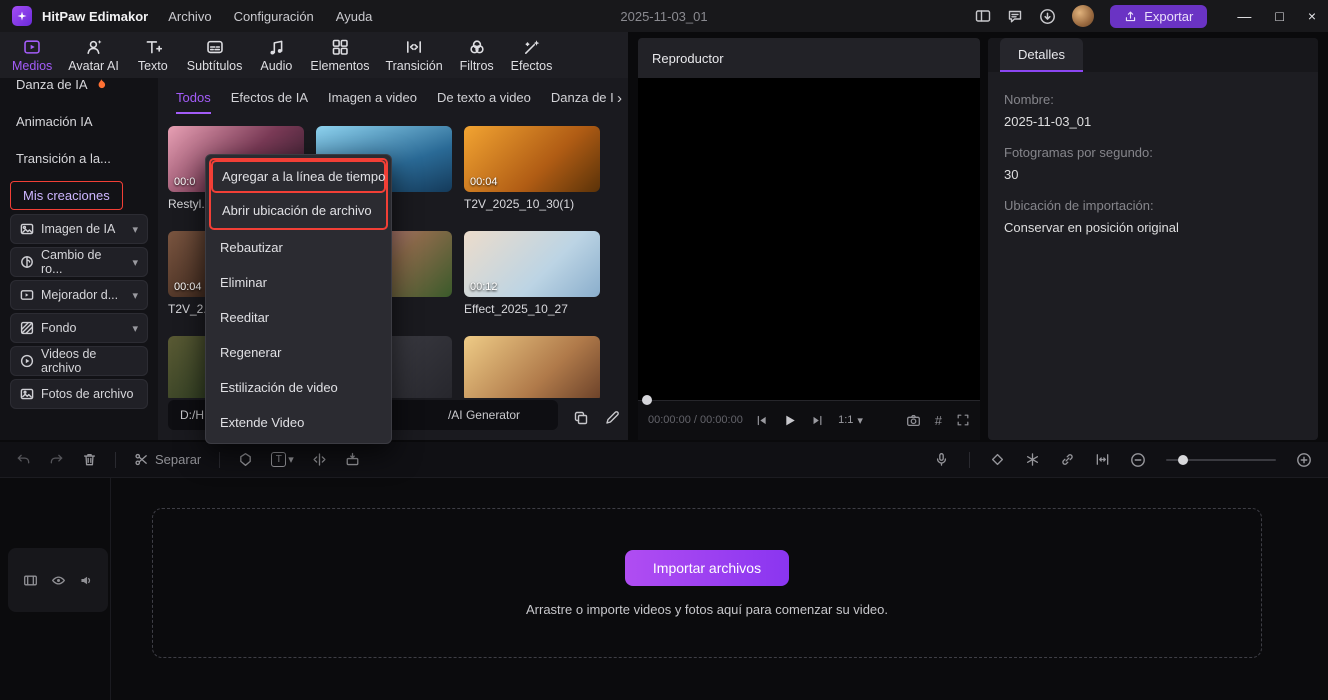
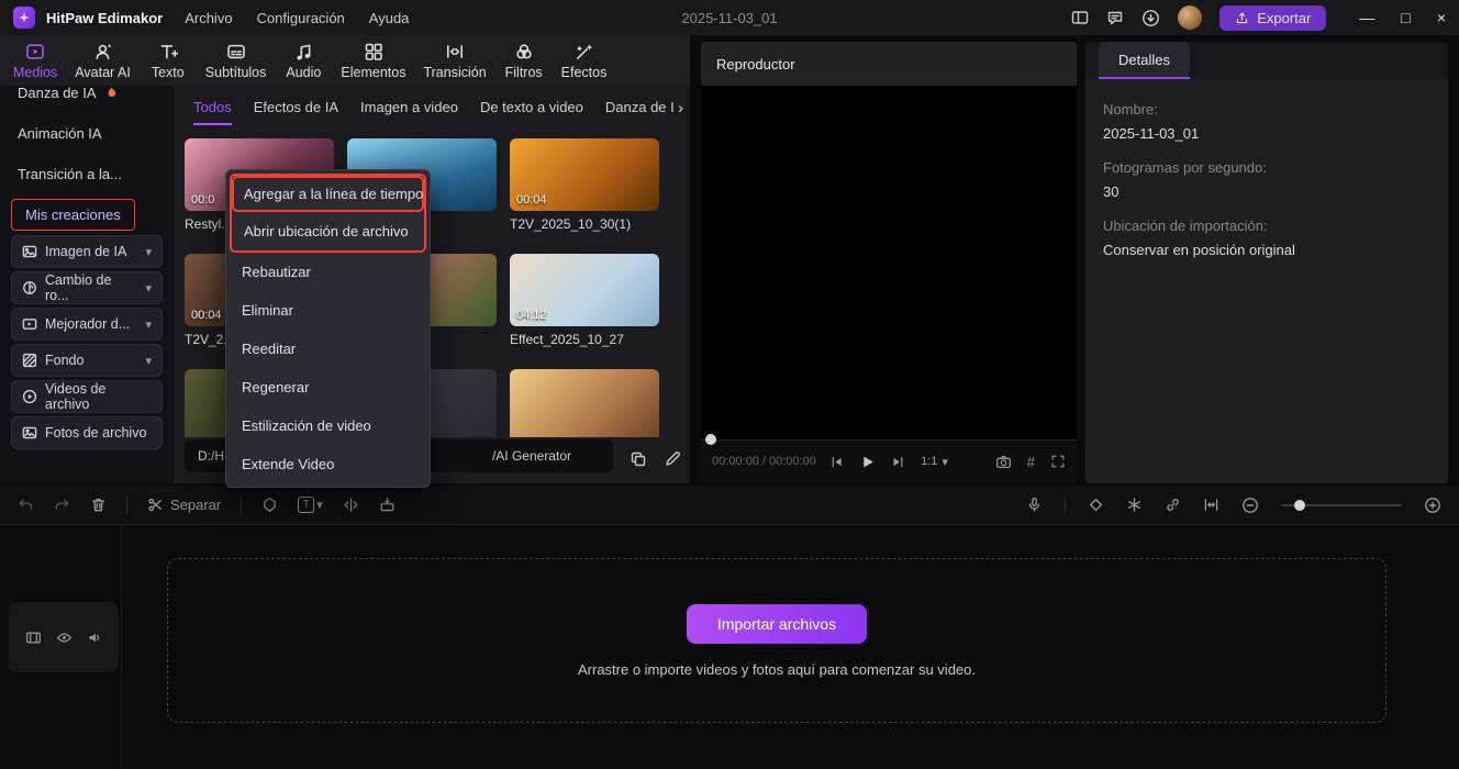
  HitPaw Edimakor
  Archivo
  Configuración
  Ayuda
  2025-11-03_01
  Exportar
  —
  □
  ×
  Medios
  Avatar AI
  Texto
  Subtítulos
  Audio
  Elementos
  Transición
  Filtros
  Efectos
  Danza de IA
  Animación IA
  Transición a la...
  Mis creaciones
  Imagen de IA
  ▾
  Cambio de ro...
  ▾
  Mejorador d...
  ▾
  Fondo
  ▾
  Videos de archivo
  Fotos de archivo
  Todos
  Efectos de IA
  Imagen a video
  De texto a video
  Danza de I
  ›
  00:0
  Restyl.
  00:04
  T2V_2025_10_30(1)
  00:04
- 00:12
+ 04:12
  Effect_2025_10_27
  D:/H
  /AI Generator
  Reproductor
  00:00:00 / 00:00:00
  1:1
  ▾
  #
  Detalles
  Nombre:
  2025-11-03_01
  Fotogramas por segundo:
  30
  Ubicación de importación:
  Conservar en posición original
  Agregar a la línea de tiempo
  Abrir ubicación de archivo
  Rebautizar
  Eliminar
  Reeditar
  Regenerar
  Estilización de video
  Extende Video
  Separar
  T
  ▾
  Importar archivos
  Arrastre o importe videos y fotos aquí para comenzar su video.
